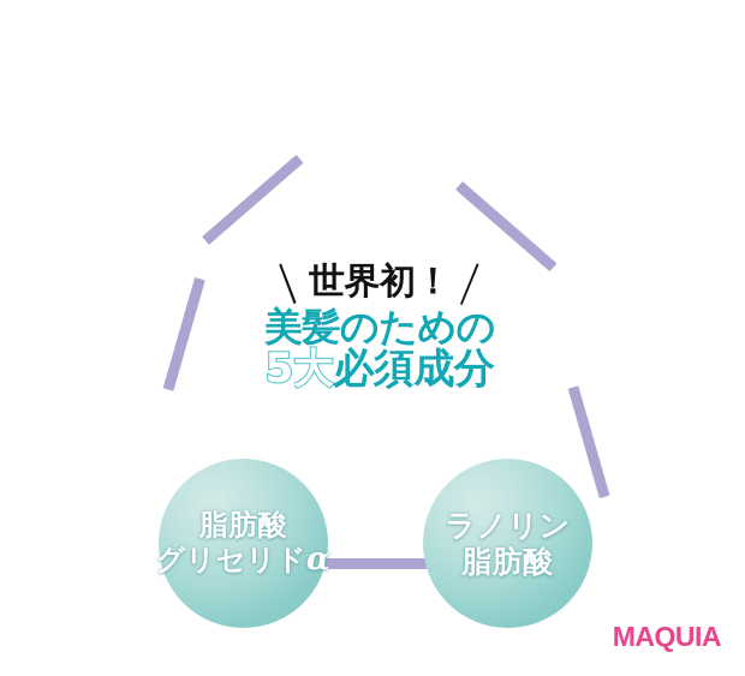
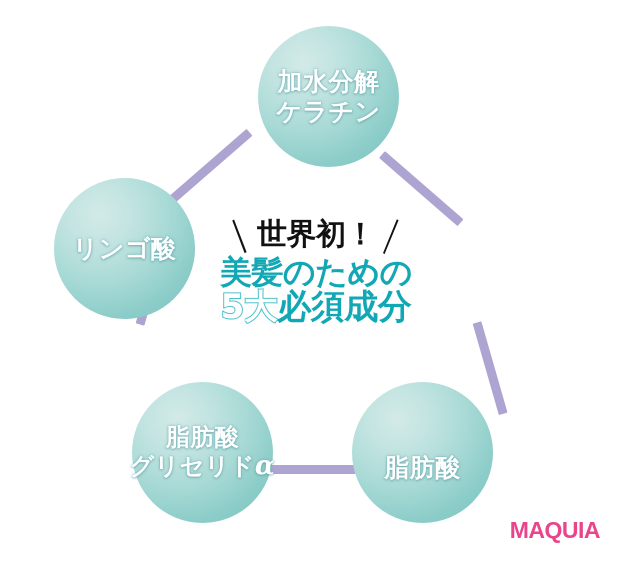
+ 加水分解
+ ケラチン
+ リンゴ酸
  脂肪酸
  グリセリドα
- ラノリン
  脂肪酸
  世界初！
  美髪のための
  5大必須成分
  MAQUIA
